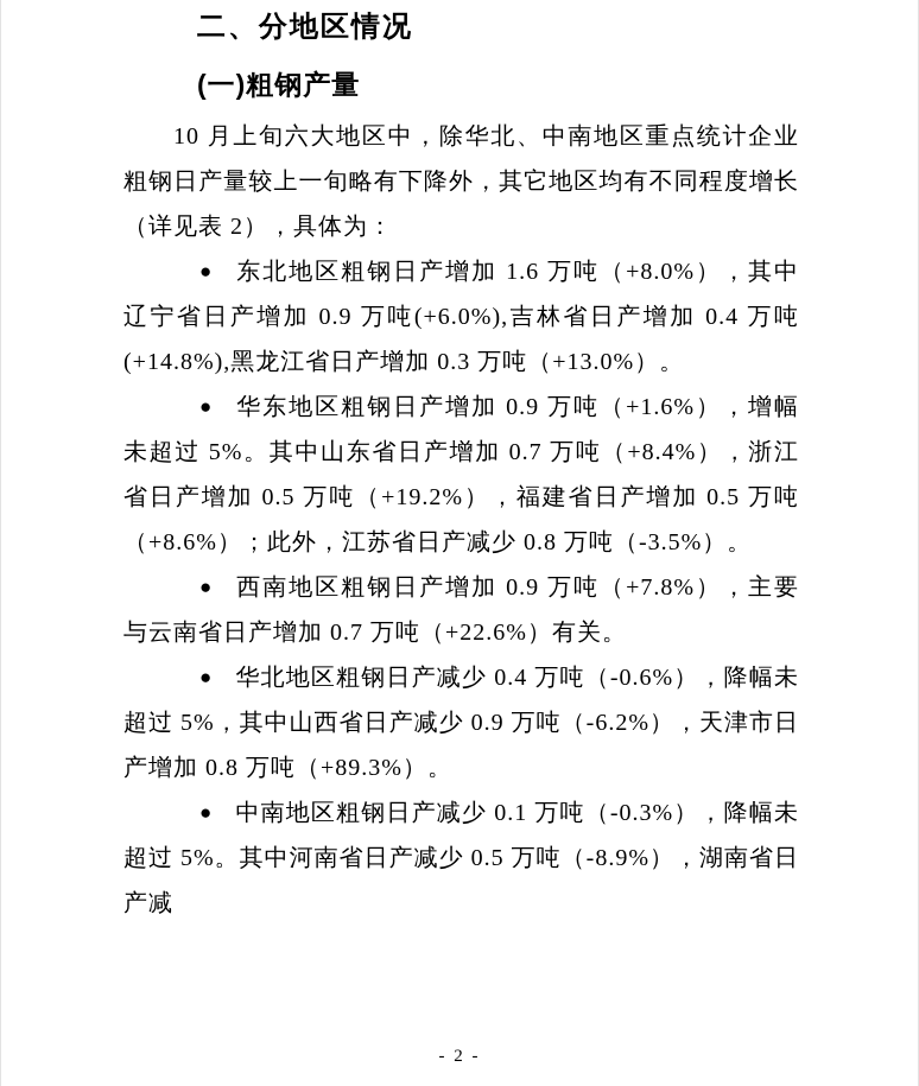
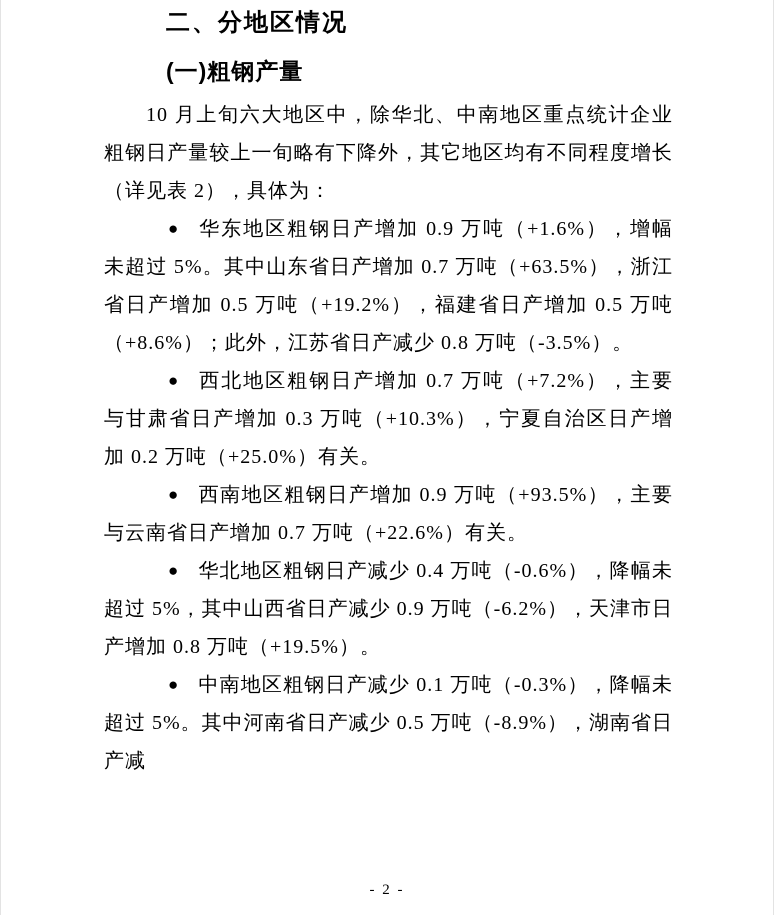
  二、分地区情况
  (一)粗钢产量
  10 月上旬六大地区中，除华北、中南地区重点统计企业粗钢日产量较上一旬略有下降外，其它地区均有不同程度增长（详见表 2），具体为：
- ● 东北地区粗钢日产增加 1.6 万吨（+8.0%），其中辽宁省日产增加 0.9 万吨(+6.0%),吉林省日产增加 0.4 万吨(+14.8%),黑龙江省日产增加 0.3 万吨（+13.0%）。
- ● 华东地区粗钢日产增加 0.9 万吨（+1.6%），增幅未超过 5%。其中山东省日产增加 0.7 万吨（+8.4%），浙江省日产增加 0.5 万吨（+19.2%），福建省日产增加 0.5 万吨（+8.6%）；此外，江苏省日产减少 0.8 万吨（-3.5%）。
+ ● 华东地区粗钢日产增加 0.9 万吨（+1.6%），增幅未超过 5%。其中山东省日产增加 0.7 万吨（+63.5%），浙江省日产增加 0.5 万吨（+19.2%），福建省日产增加 0.5 万吨（+8.6%）；此外，江苏省日产减少 0.8 万吨（-3.5%）。
+ ● 西北地区粗钢日产增加 0.7 万吨（+7.2%），主要与甘肃省日产增加 0.3 万吨（+10.3%），宁夏自治区日产增加 0.2 万吨（+25.0%）有关。
- ● 西南地区粗钢日产增加 0.9 万吨（+7.8%），主要与云南省日产增加 0.7 万吨（+22.6%）有关。
+ ● 西南地区粗钢日产增加 0.9 万吨（+93.5%），主要与云南省日产增加 0.7 万吨（+22.6%）有关。
- ● 华北地区粗钢日产减少 0.4 万吨（-0.6%），降幅未超过 5%，其中山西省日产减少 0.9 万吨（-6.2%），天津市日产增加 0.8 万吨（+89.3%）。
+ ● 华北地区粗钢日产减少 0.4 万吨（-0.6%），降幅未超过 5%，其中山西省日产减少 0.9 万吨（-6.2%），天津市日产增加 0.8 万吨（+19.5%）。
  ● 中南地区粗钢日产减少 0.1 万吨（-0.3%），降幅未超过 5%。其中河南省日产减少 0.5 万吨（-8.9%），湖南省日产减
  - 2 -
